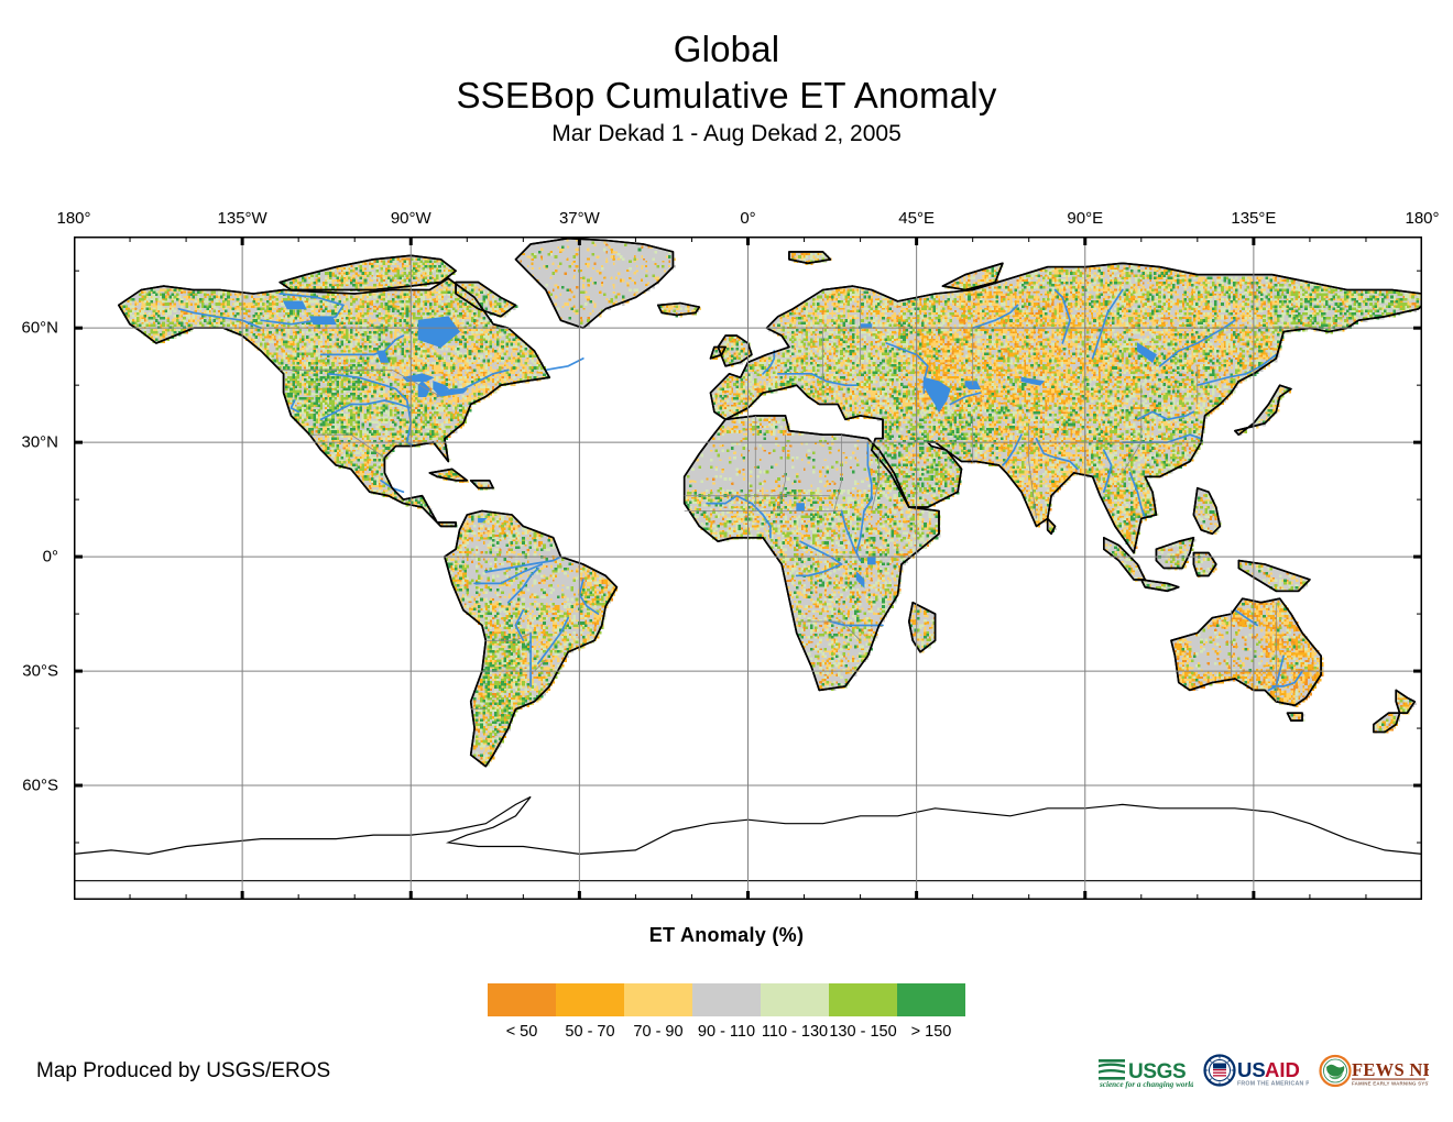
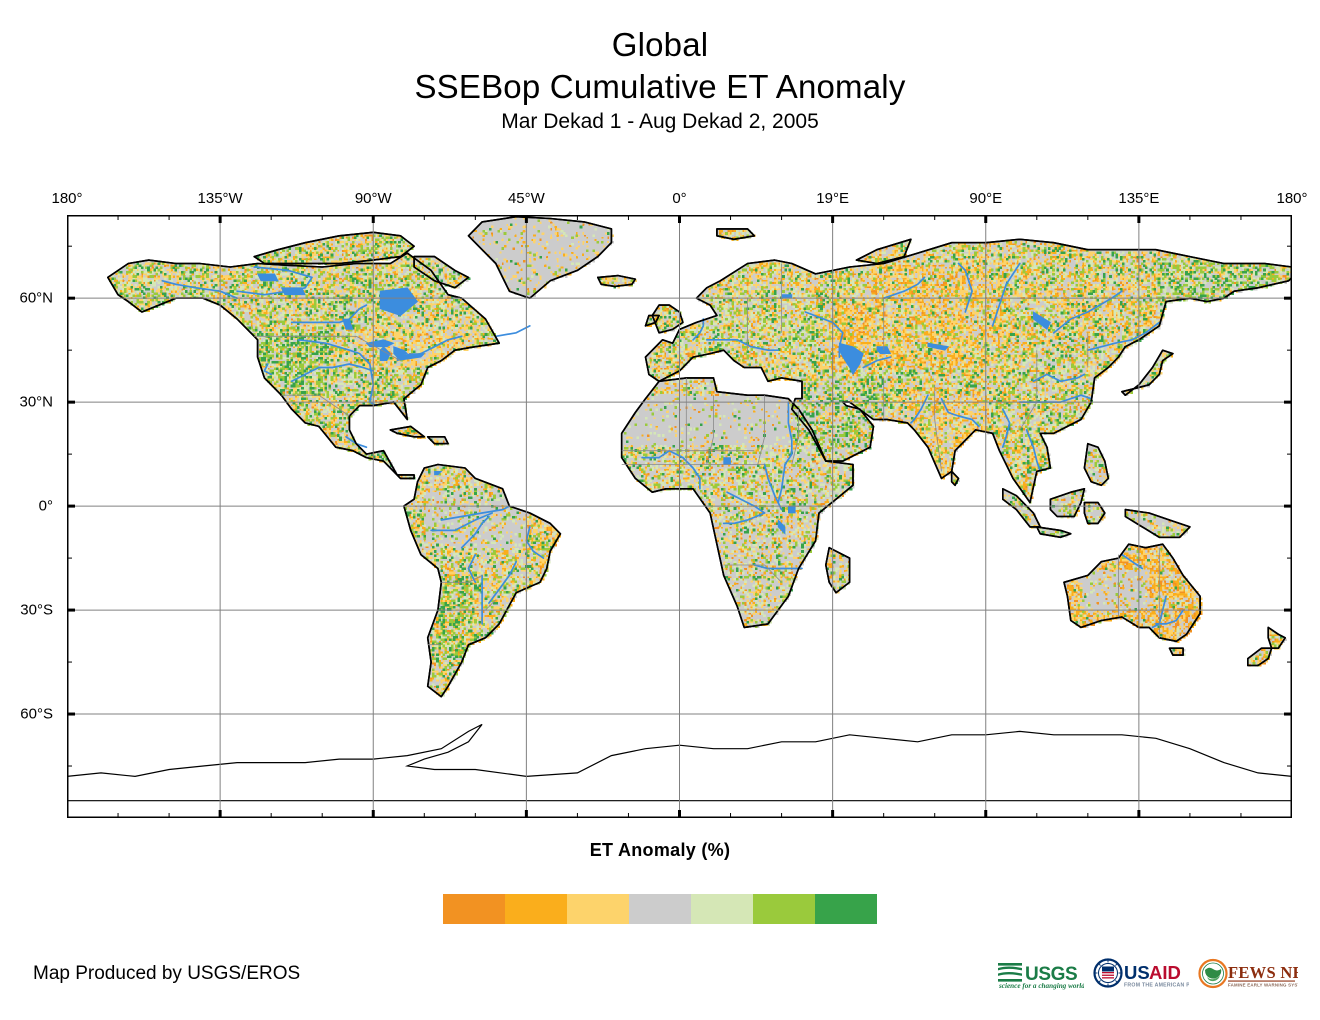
  Global
  SSEBop Cumulative ET Anomaly
  Mar Dekad 1 - Aug Dekad 2, 2005
  180°
  135°W
  90°W
- 37°W
+ 45°W
  0°
- 45°E
+ 19°E
  90°E
  135°E
  180°
  60°N
  30°N
  0°
  30°S
  60°S
  ET Anomaly (%)
- < 50 50 - 70 70 - 90 90 - 110 110 - 130130 - 150 > 150
  Map Produced by USGS/EROS
  USGS
  science for a changing world
  US
  AID
  FEWS N
